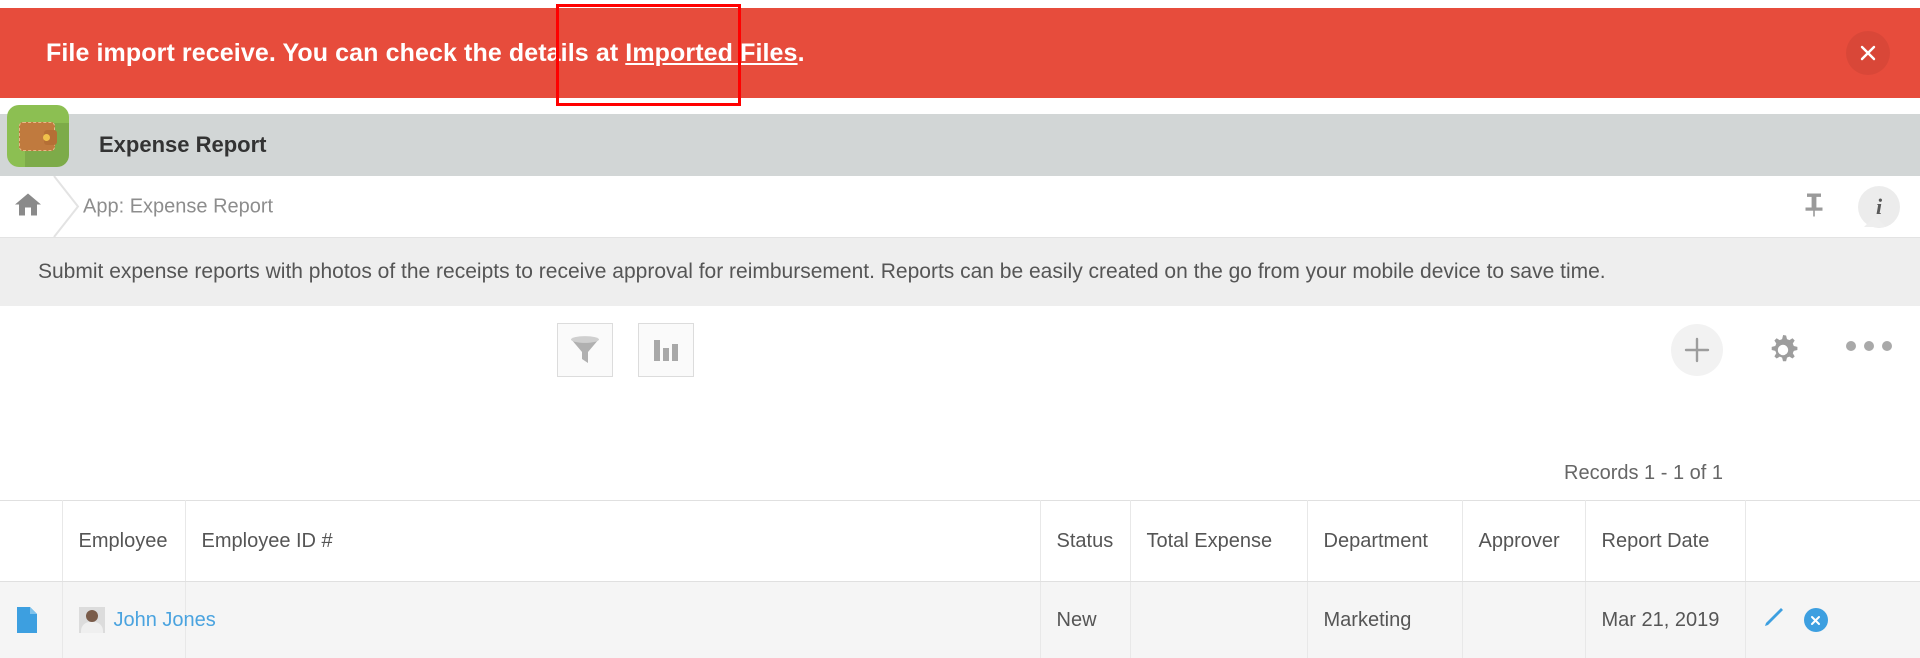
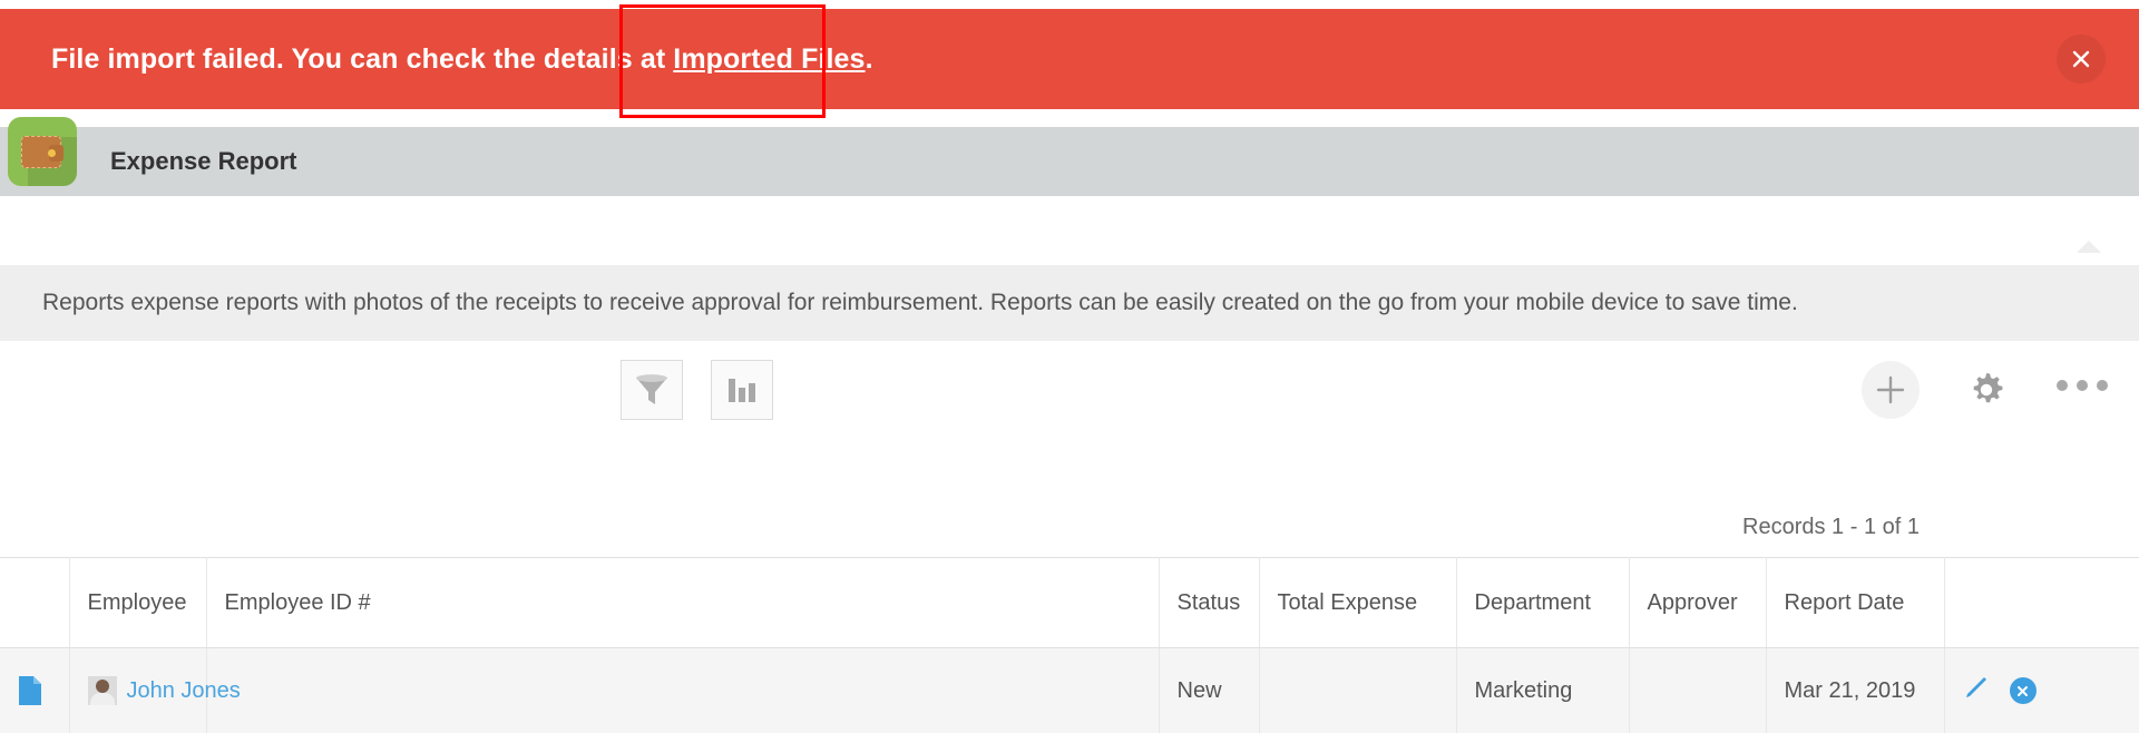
- File import receive. You can check the details at Imported Files.
+ File import failed. You can check the details at Imported Files.
  Expense Report
- App: Expense Report
- i
- Submit expense reports with photos of the receipts to receive approval for reimbursement. Reports can be easily created on the go from your mobile device to save time.
+ Reports expense reports with photos of the receipts to receive approval for reimbursement. Reports can be easily created on the go from your mobile device to save time.
  Records 1 - 1 of 1
  	Employee	Employee ID #	Status	Total Expense	Department	Approver	Report Date
  	John Jones		New		Marketing		Mar 21, 2019
